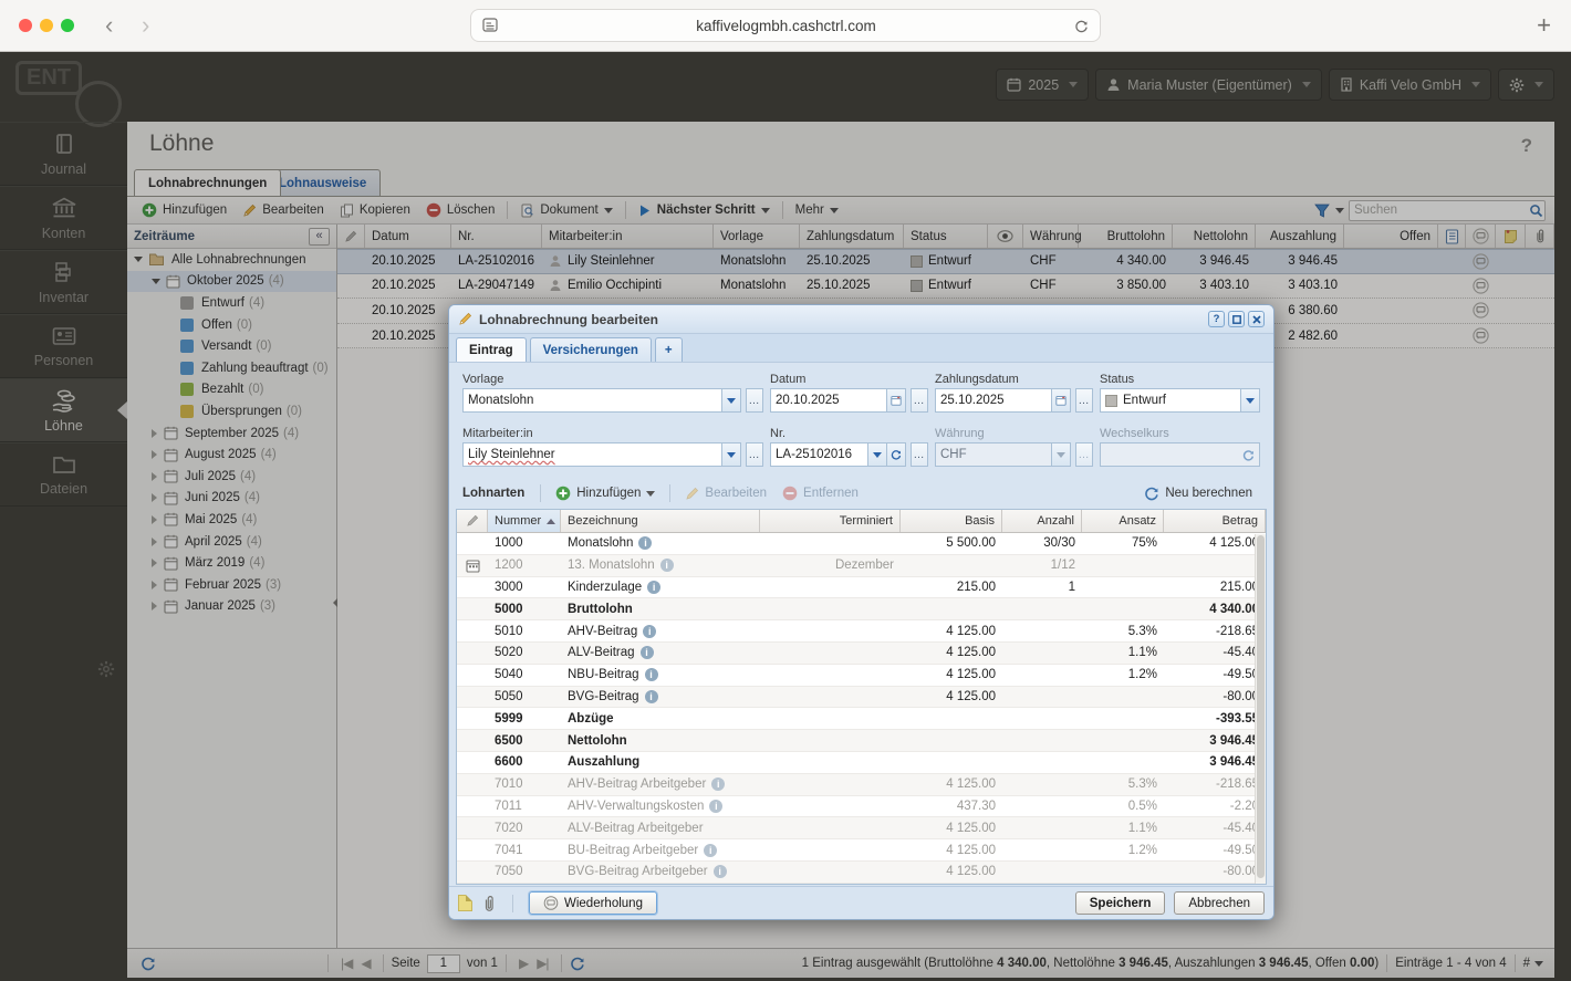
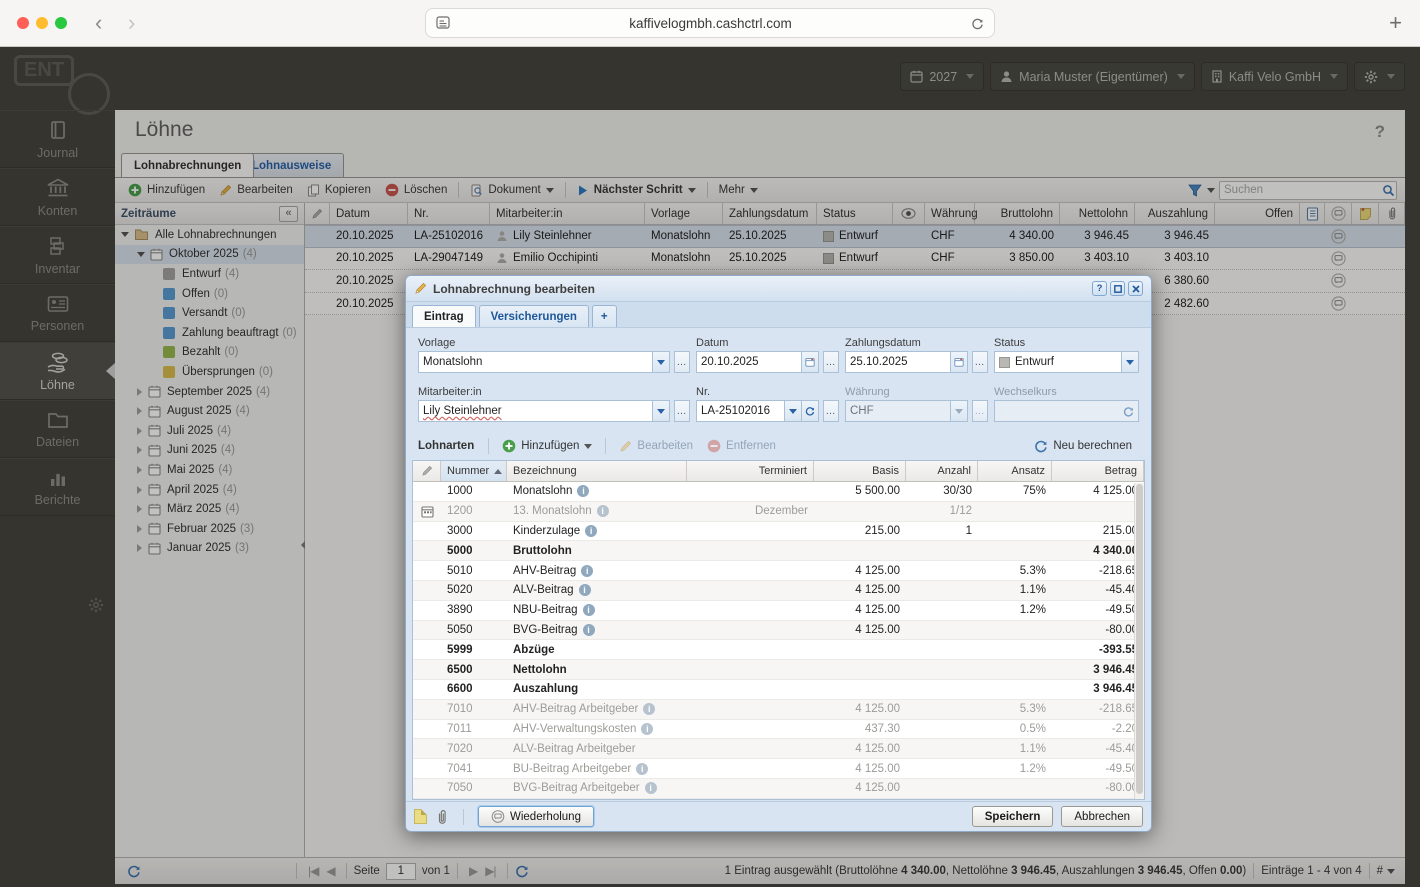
  ‹
  ›
  kaffivelogmbh.cashctrl.com
  +
- 2025
+ 2027
  Maria Muster (Eigentümer)
  Kaffi Velo GmbH
  Journal
  Konten
  Inventar
  Personen
  Löhne
  Dateien
+ Berichte
  Löhne
  ?
  Lohnabrechnungen
  Lohnausweise
  Hinzufügen
  Bearbeiten
  Kopieren
  Löschen
  Dokument
  Nächster Schritt
  Mehr
  Suchen
  Zeiträume
  «
  Alle Lohnabrechnungen
  Oktober 2025
  (4)
  Entwurf
  (4)
  Offen
  (0)
  Versandt
  (0)
  Zahlung beauftragt
  (0)
  Bezahlt
  (0)
  Übersprungen
  (0)
  September 2025
  (4)
  August 2025
  (4)
  Juli 2025
  (4)
  Juni 2025
  (4)
  Mai 2025
  (4)
  April 2025
  (4)
- März 2019
+ März 2025
  (4)
  Februar 2025
  (3)
  Januar 2025
  (3)
  Datum
  Nr.
  Mitarbeiter:in
  Vorlage
  Zahlungsdatum
  Status
  Währung
  Bruttolohn
  Nettolohn
  Auszahlung
  Offen
  20.10.2025
  LA-25102016
  Lily Steinlehner
  Monatslohn
  25.10.2025
  Entwurf
  CHF
  4 340.00
  3 946.45
  3 946.45
  20.10.2025
  LA-29047149
  Emilio Occhipinti
  Monatslohn
  25.10.2025
  Entwurf
  CHF
  3 850.00
  3 403.10
  3 403.10
  20.10.2025
  6 380.60
  20.10.2025
  2 482.60
  |◀
  ◀
  Seite
  1
  von 1
  ▶
  ▶|
  1 Eintrag ausgewählt (Bruttolöhne 4 340.00, Nettolöhne 3 946.45, Auszahlungen 3 946.45, Offen 0.00)
  Einträge 1 - 4 von 4
  #
  Lohnabrechnung bearbeiten
  ?
  Eintrag
  Versicherungen
  +
  Vorlage
  Monatslohn
  …
  Datum
  20.10.2025
  …
  Zahlungsdatum
  25.10.2025
  …
  Status
  Entwurf
  Mitarbeiter:in
  Lily Steinlehner
  …
  Nr.
  LA-25102016
  …
  Währung
  CHF
  …
  Wechselkurs
  Lohnarten
  Hinzufügen
  Bearbeiten
  Entfernen
  Neu berechnen
  Nummer
  Bezeichnung
  Terminiert
  Basis
  Anzahl
  Ansatz
  Betrag
  1000
  Monatslohn
  i
  5 500.00
  30/30
  75%
  4 125.0
  1200
  13. Monatslohn
  i
  Dezember
  1/12
  3000
  Kinderzulage
  i
  215.00
  1
  215.0
  5000
  Bruttolohn
  4 340.0
  5010
  AHV-Beitrag
  i
  4 125.00
  5.3%
  -218.6
  5020
  ALV-Beitrag
  i
  4 125.00
  1.1%
  -45.4
- 5040
+ 3890
  NBU-Beitrag
  i
  4 125.00
  1.2%
  -49.5
  5050
  BVG-Beitrag
  i
  4 125.00
  -80.0
  5999
  Abzüge
  -393.5
  6500
  Nettolohn
  3 946.4
  6600
  Auszahlung
  3 946.4
  7010
  AHV-Beitrag Arbeitgeber
  i
  4 125.00
  5.3%
  -218.6
  7011
  AHV-Verwaltungskosten
  i
  437.30
  0.5%
  -2.2
  7020
  ALV-Beitrag Arbeitgeber
  4 125.00
  1.1%
  -45.4
  7041
  BU-Beitrag Arbeitgeber
  i
  4 125.00
  1.2%
  -49.5
  7050
  BVG-Beitrag Arbeitgeber
  i
  4 125.00
  -80.0
  Wiederholung
  Speichern
  Abbrechen
